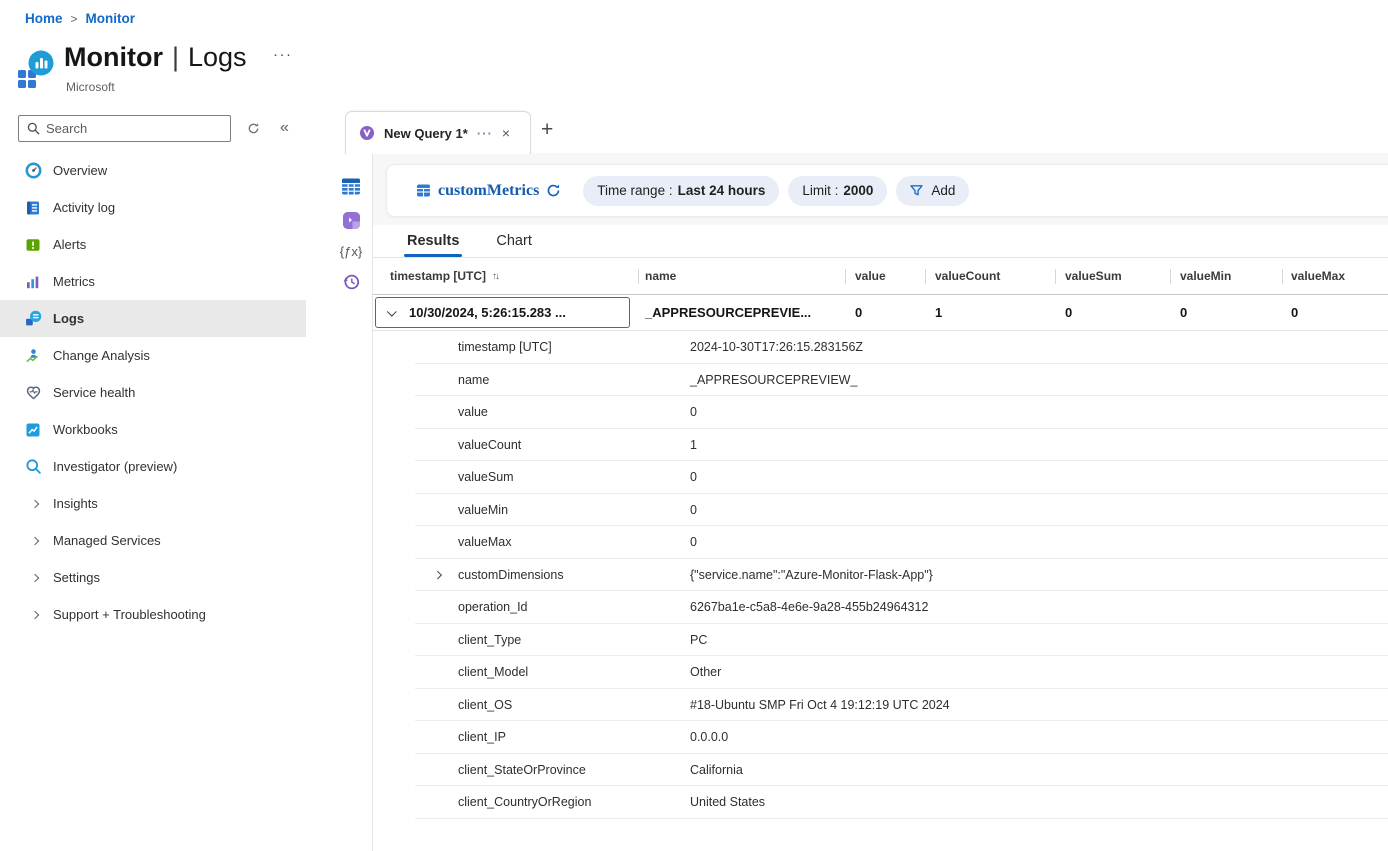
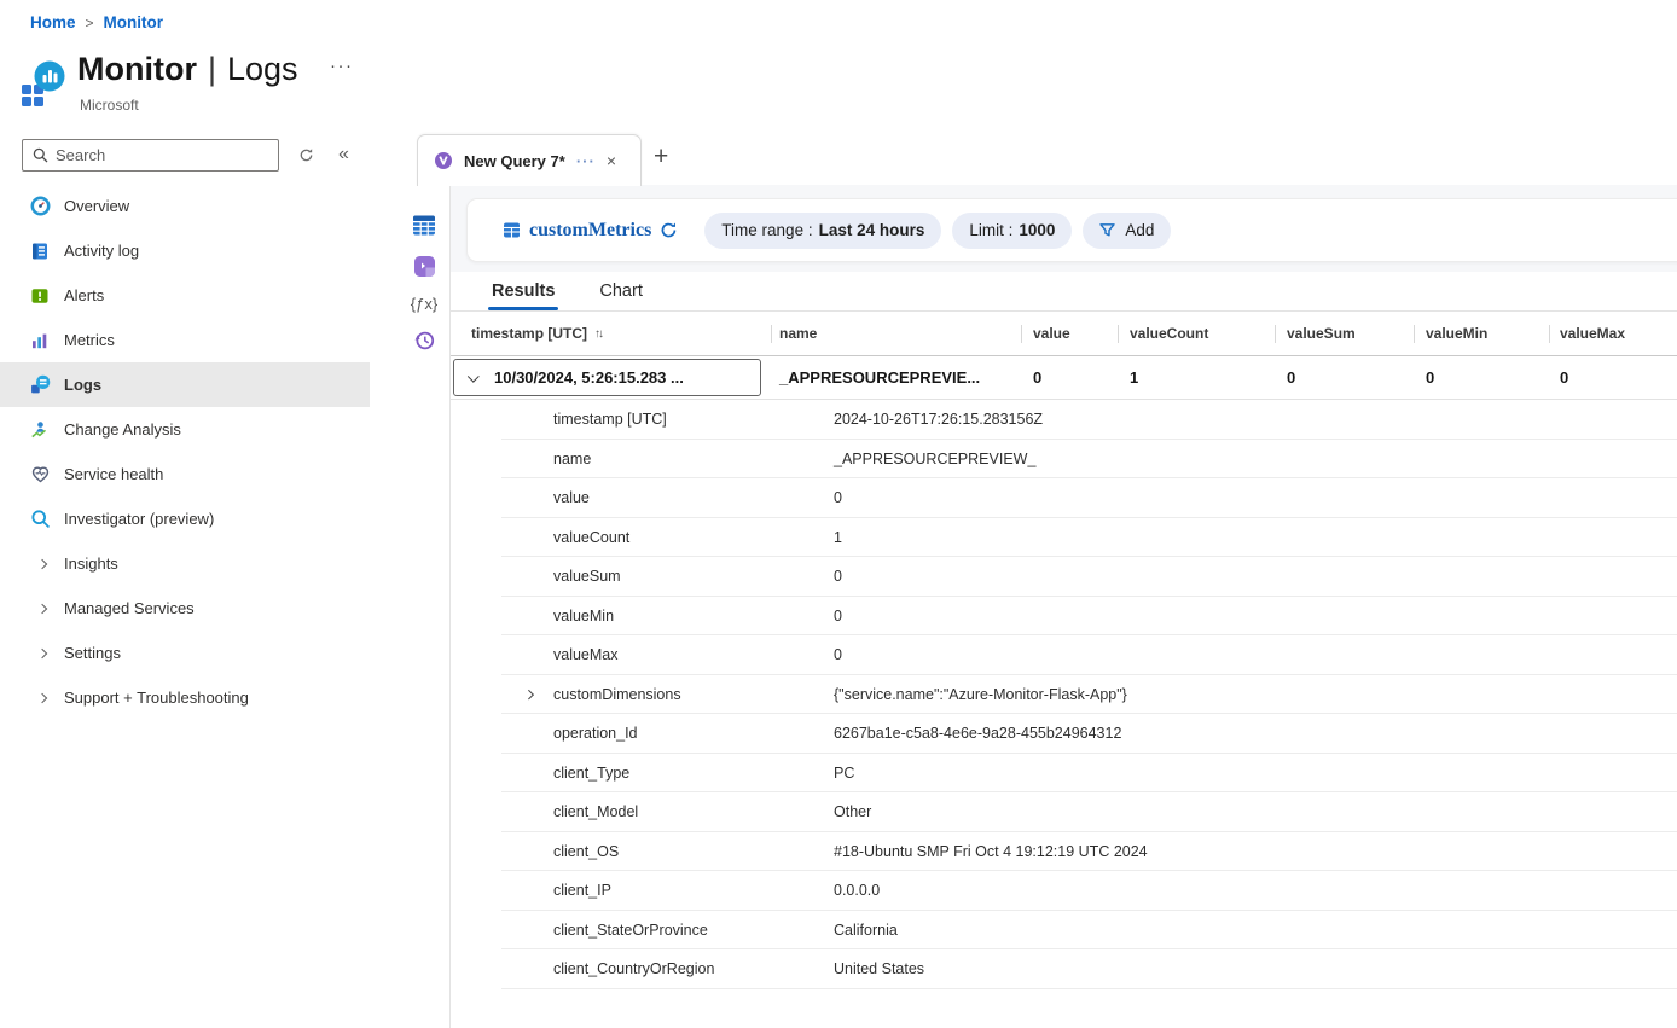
  Home
  >
  Monitor
  Monitor | Logs
  Microsoft
  ···
  Search
  «
  Overview
  Activity log
  Alerts
  Metrics
  Logs
  Change Analysis
  Service health
- Workbooks
  Investigator (preview)
  Insights
  Managed Services
  Settings
  Support + Troubleshooting
  {ƒx}
- New Query 1*
+ New Query 7*
  ···
  ×
  +
  customMetrics
  Time range :
  Last 24 hours
  Limit :
- 2000
+ 1000
  Add
  Results
  Chart
  timestamp [UTC]
  ↑↓
  name
  value
  valueCount
  valueSum
  valueMin
  valueMax
  10/30/2024, 5:26:15.283 ...
  _APPRESOURCEPREVIE...
  0
  1
  0
  0
  0
  timestamp [UTC]
- 2024-10-30T17:26:15.283156Z
+ 2024-10-26T17:26:15.283156Z
  name
  _APPRESOURCEPREVIEW_
  value
  0
  valueCount
  1
  valueSum
  0
  valueMin
  0
  valueMax
  0
  customDimensions
  {"service.name":"Azure-Monitor-Flask-App"}
  operation_Id
  6267ba1e-c5a8-4e6e-9a28-455b24964312
  client_Type
  PC
  client_Model
  Other
  client_OS
  #18-Ubuntu SMP Fri Oct 4 19:12:19 UTC 2024
  client_IP
  0.0.0.0
  client_StateOrProvince
  California
  client_CountryOrRegion
  United States
